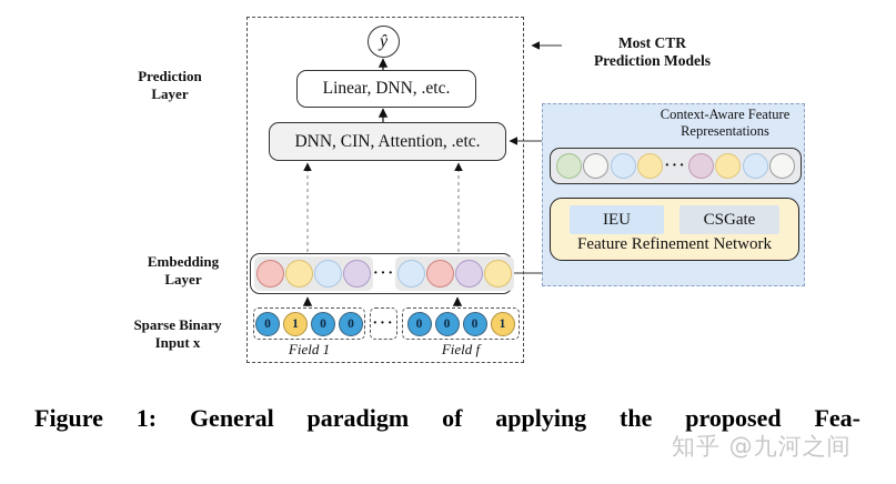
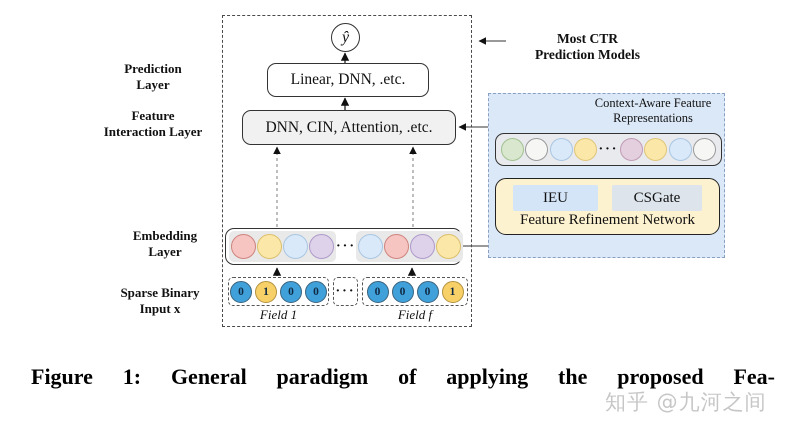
  Context-Aware Feature
  Representations
  ···
  IEU
  CSGate
  Feature Refinement Network
  ŷ
  Linear, DNN, .etc.
  DNN, CIN, Attention, .etc.
  ···
  0
  1
  0
  0
  ···
  0
  0
  0
  1
  Field 1
  Field f
  Prediction
  Layer
+ Feature
+ Interaction Layer
  Embedding
  Layer
  Sparse Binary
  Input x
  Most CTR
  Prediction Models
  Figure 1: General paradigm of applying the proposed Fea-
  知乎 @九河之间
